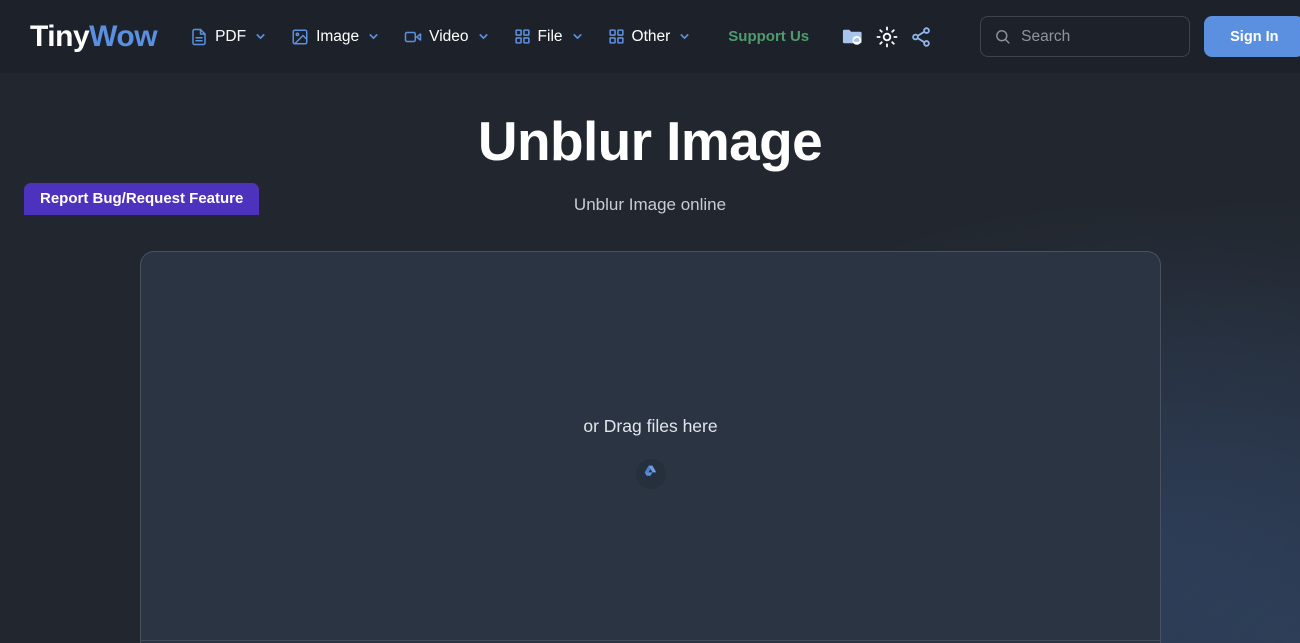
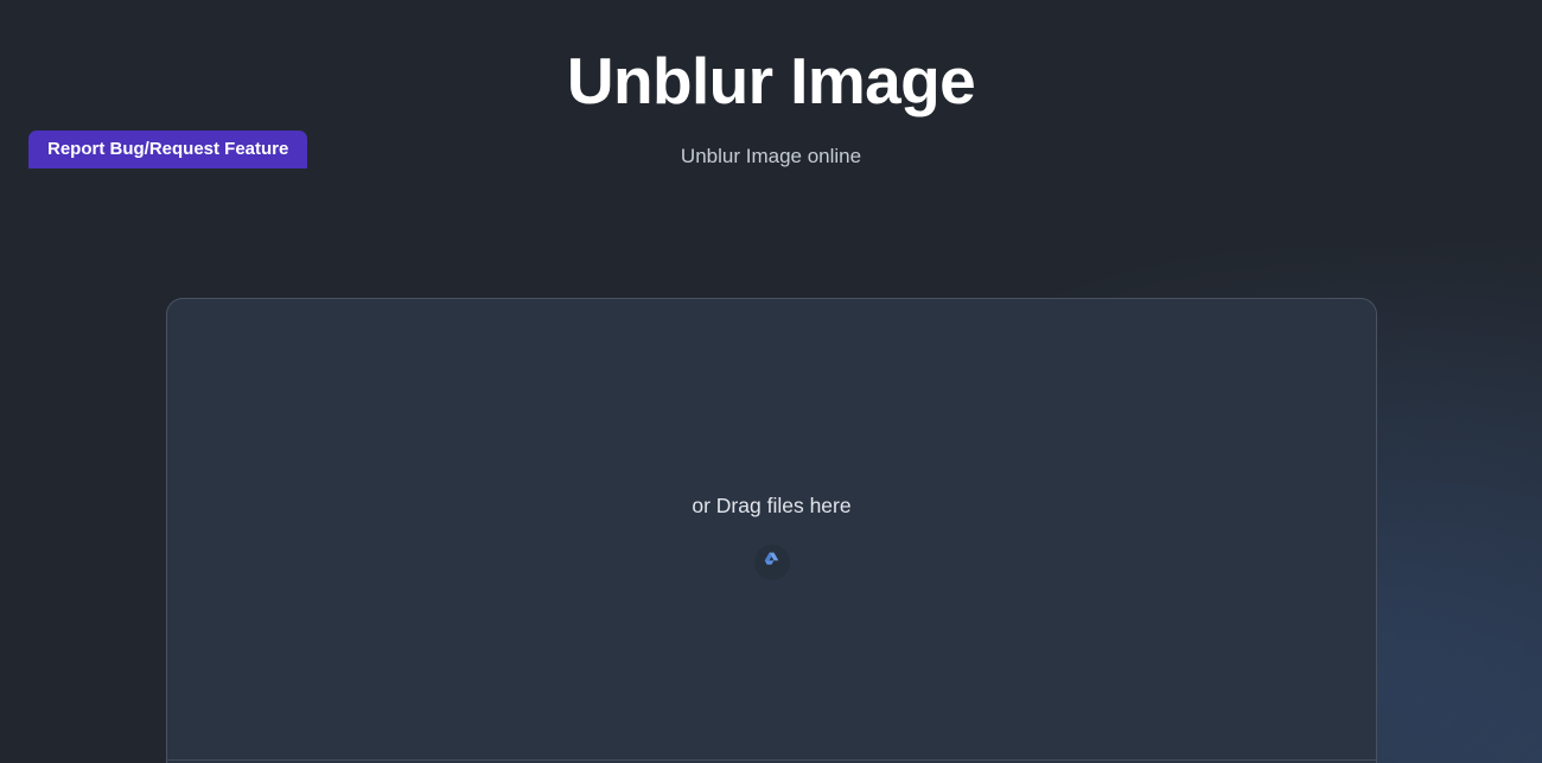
- TinyWow
- PDF
- Image
- Video
- File
- Other
- Support Us
- Search
- Sign In
  Unblur Image
  Unblur Image online
  or Drag files here
  Report Bug/Request Feature
